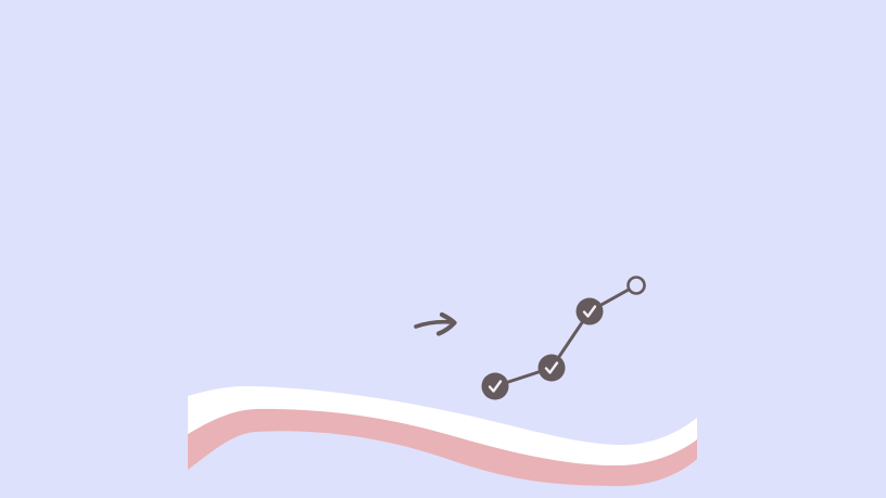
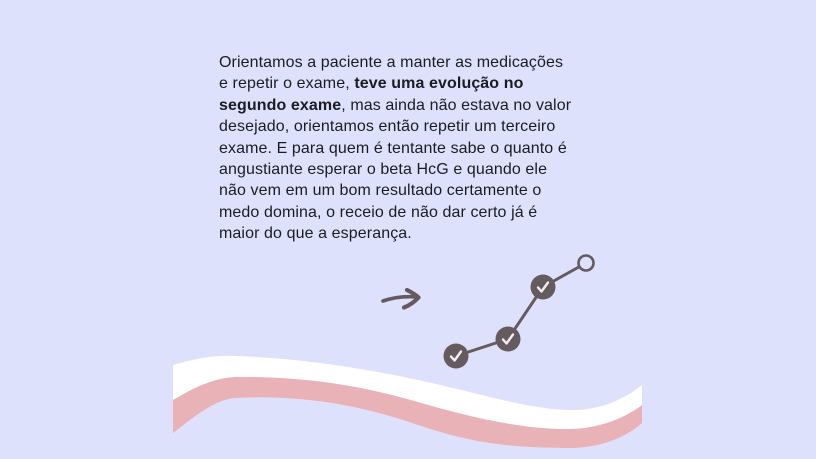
+ Orientamos a paciente a manter as medicações
+ e repetir o exame, teve uma evolução no
+ segundo exame, mas ainda não estava no valor
+ desejado, orientamos então repetir um terceiro
+ exame. E para quem é tentante sabe o quanto é
+ angustiante esperar o beta HcG e quando ele
+ não vem em um bom resultado certamente o
+ medo domina, o receio de não dar certo já é
+ maior do que a esperança.
